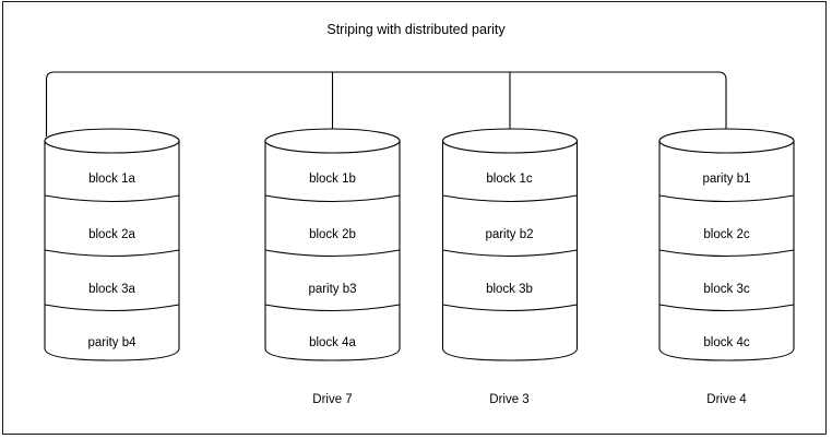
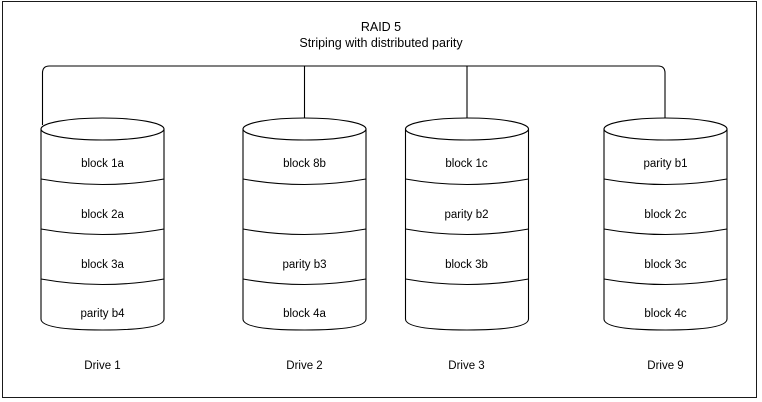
+ RAID 5
  Striping with distributed parity
  block 1a
  block 2a
  block 3a
  parity b4
- block 1b
+ block 8b
- block 2b
  parity b3
  block 4a
  block 1c
  parity b2
  block 3b
  parity b1
  block 2c
  block 3c
  block 4c
+ Drive 1
- Drive 7
+ Drive 2
  Drive 3
- Drive 4
+ Drive 9
